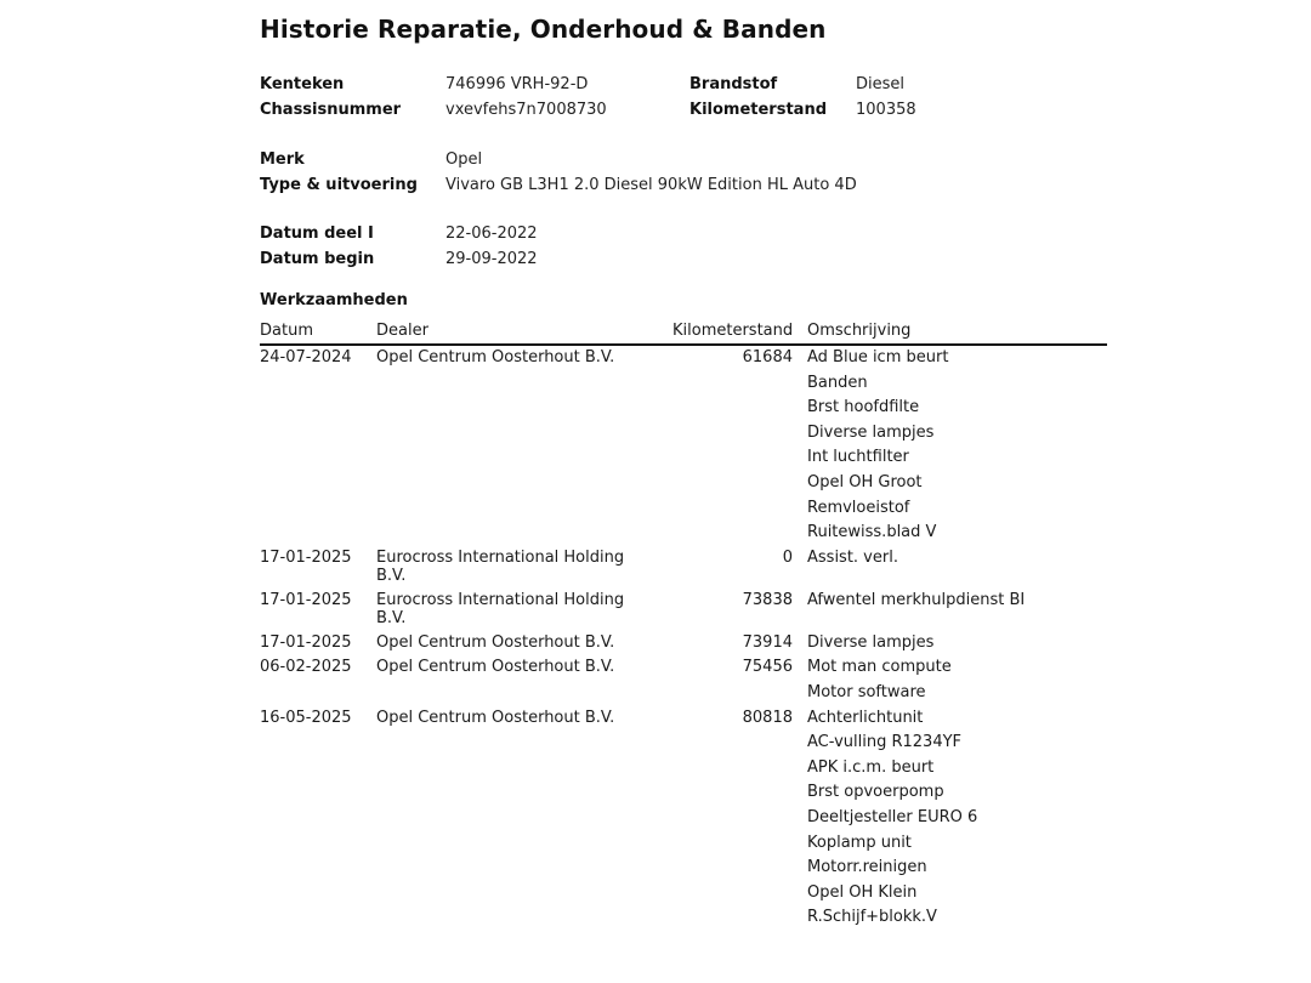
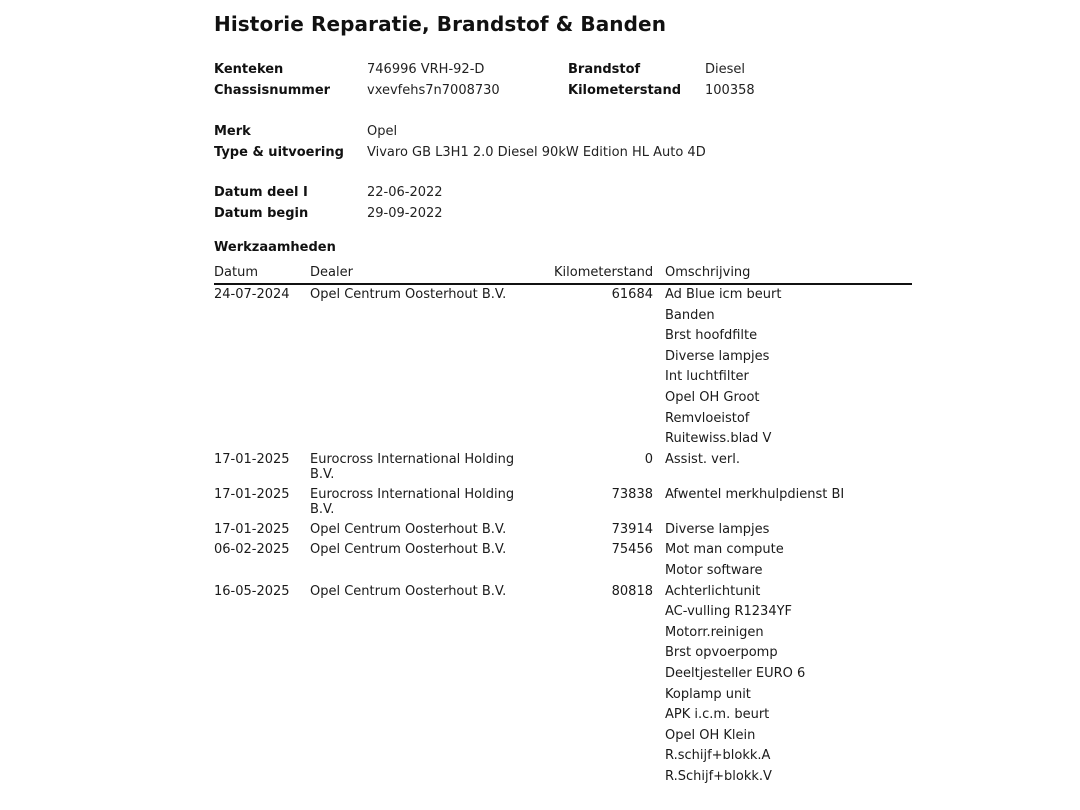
- Historie Reparatie, Onderhoud & Banden
+ Historie Reparatie, Brandstof & Banden
  Kenteken
  746996 VRH-92-D
  Brandstof
  Diesel
  Chassisnummer
  vxevfehs7n7008730
  Kilometerstand
  100358
  Merk
  Opel
  Type & uitvoering
  Vivaro GB L3H1 2.0 Diesel 90kW Edition HL Auto 4D
  Datum deel I
  22-06-2022
  Datum begin
  29-09-2022
  Werkzaamheden
  Datum
  Dealer
  Kilometerstand
  Omschrijving
  24-07-2024
  Opel Centrum Oosterhout B.V.
  61684
  Ad Blue icm beurt
  Banden
  Brst hoofdfilte
  Diverse lampjes
  Int luchtfilter
  Opel OH Groot
  Remvloeistof
  Ruitewiss.blad V
  17-01-2025
  Eurocross International Holding B.V.
  0
  Assist. verl.
  17-01-2025
  Eurocross International Holding B.V.
  73838
  Afwentel merkhulpdienst BI
  17-01-2025
  Opel Centrum Oosterhout B.V.
  73914
  Diverse lampjes
  06-02-2025
  Opel Centrum Oosterhout B.V.
  75456
  Mot man compute
  Motor software
  16-05-2025
  Opel Centrum Oosterhout B.V.
  80818
  Achterlichtunit
  AC-vulling R1234YF
- APK i.c.m. beurt
+ Motorr.reinigen
  Brst opvoerpomp
  Deeltjesteller EURO 6
  Koplamp unit
- Motorr.reinigen
+ APK i.c.m. beurt
  Opel OH Klein
+ R.schijf+blokk.A
  R.Schijf+blokk.V
